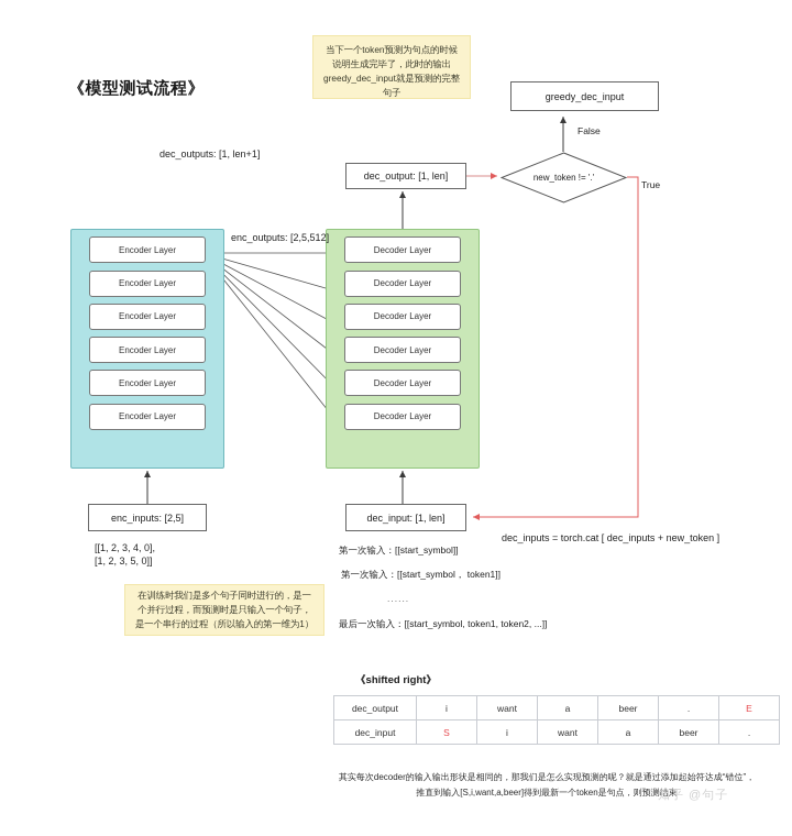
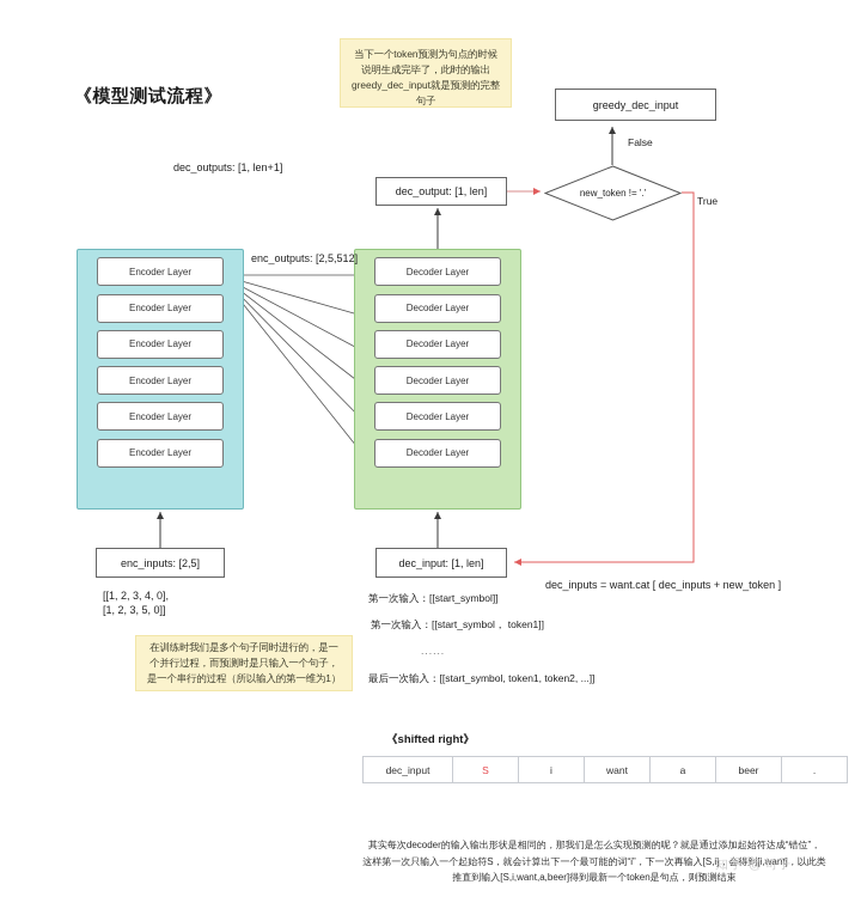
  《模型测试流程》
  当下一个token预测为句点的时候说明生成完毕了，此时的输出greedy_dec_input就是预测的完整句子
  在训练时我们是多个句子同时进行的，是一个并行过程，而预测时是只输入一个句子，是一个串行的过程（所以输入的第一维为1）
  greedy_dec_input
  dec_output: [1, len]
  enc_inputs: [2,5]
  dec_input: [1, len]
  new_token != '.'
  False
  True
  Encoder Layer
  Encoder Layer
  Encoder Layer
  Encoder Layer
  Encoder Layer
  Encoder Layer
  Decoder Layer
  Decoder Layer
  Decoder Layer
  Decoder Layer
  Decoder Layer
  Decoder Layer
  dec_outputs: [1, len+1]
  enc_outputs: [2,5,512]
- dec_inputs = torch.cat [ dec_inputs + new_token ]
+ dec_inputs = want.cat [ dec_inputs + new_token ]
  [[1, 2, 3, 4, 0],
  [1, 2, 3, 5, 0]]
  第一次输入：[[start_symbol]]
  第一次输入：[[start_symbol， token1]]
  ......
  最后一次输入：[[start_symbol, token1, token2, ...]]
  《shifted right》
- dec_output	i	want	a	beer	.	E
  dec_input	S	i	want	a	beer	.
  其实每次decoder的输入输出形状是相同的，那我们是怎么实现预测的呢？就是通过添加起始符达成“错位”，
+ 这样第一次只输入一个起始符S，就会计算出下一个最可能的词“i”，下一次再输入[S,i]，会得到[i,want]，以此类
  推直到输入[S,i,want,a,beer]得到最新一个token是句点，则预测结束
  知乎 @句子
